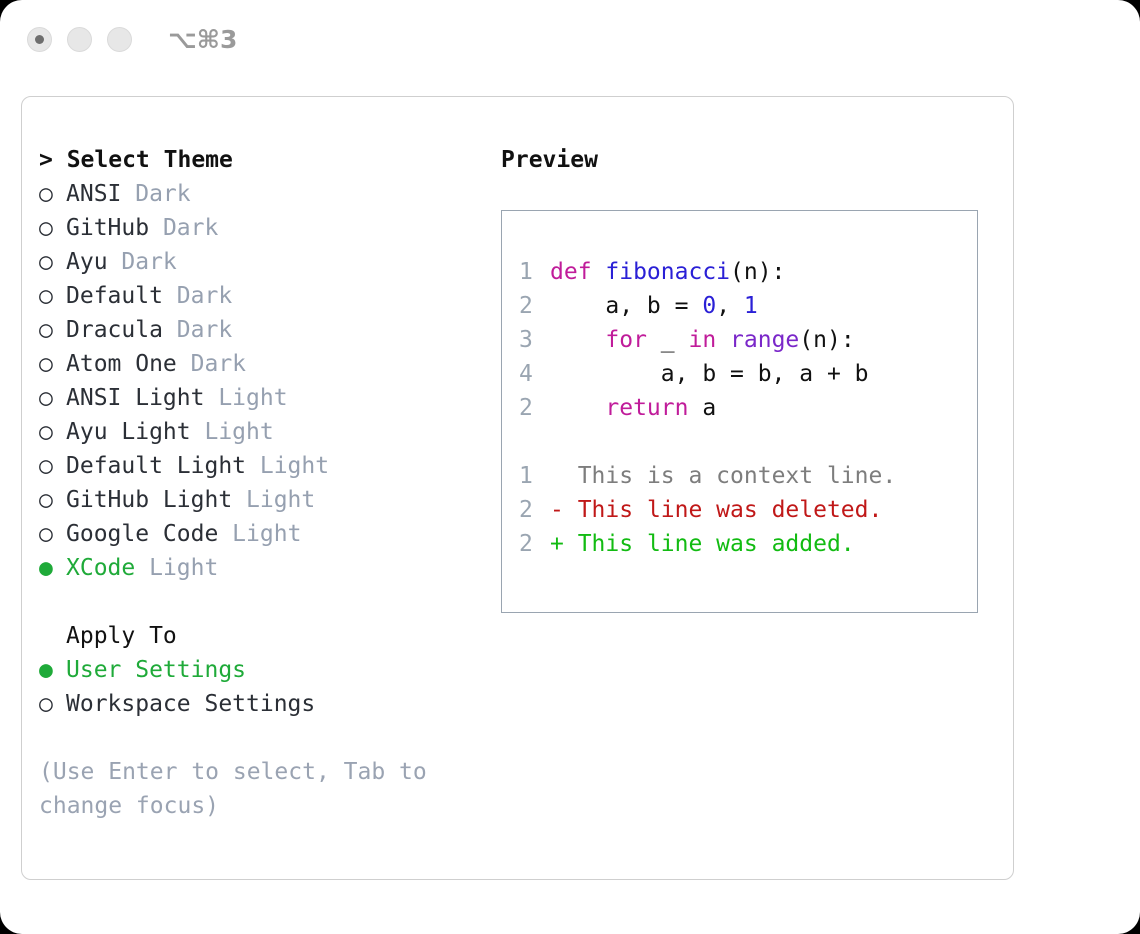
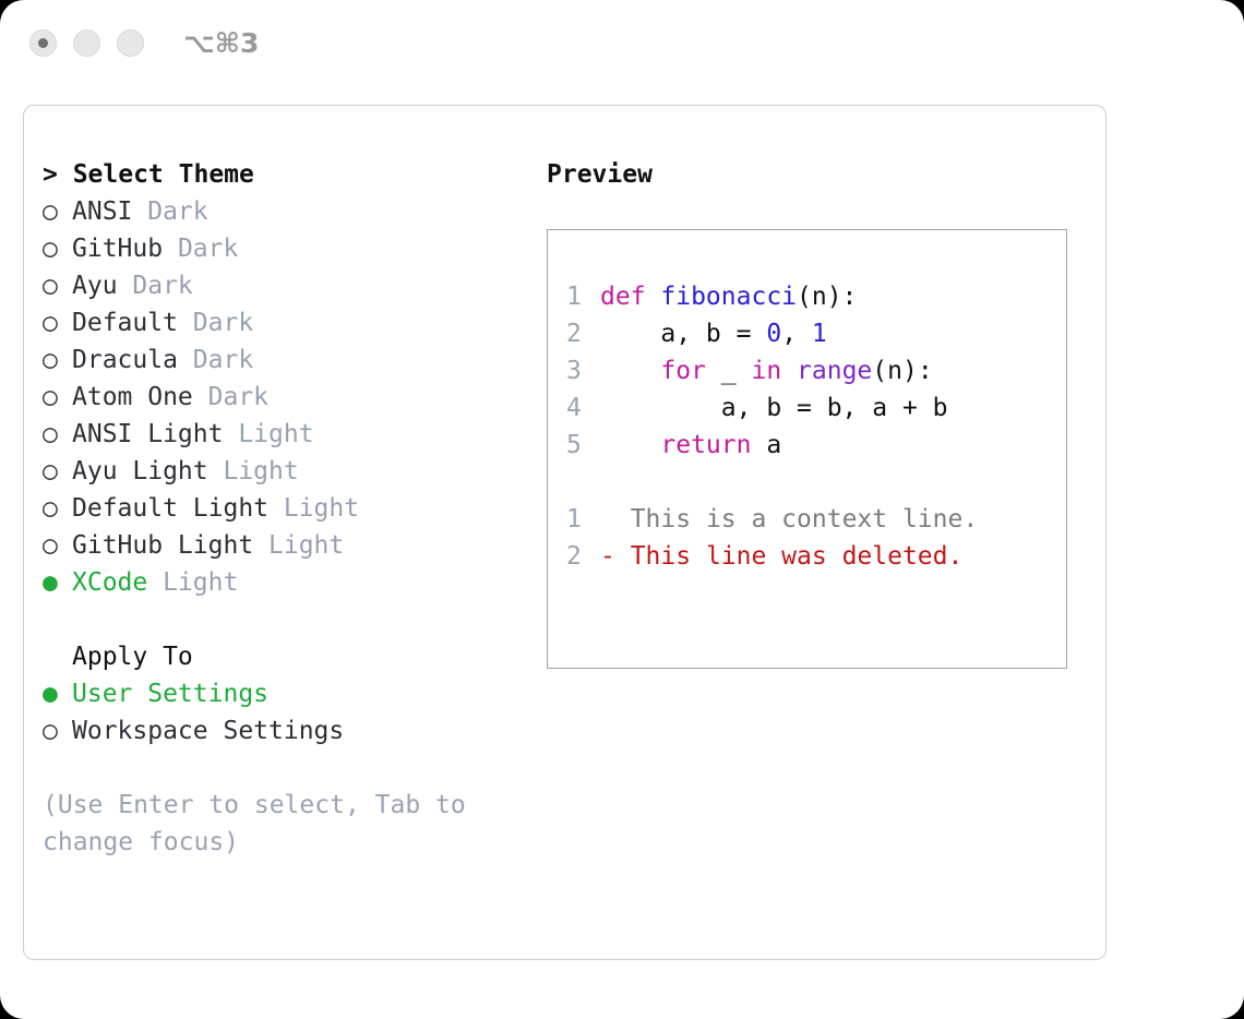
  ⌥⌘3
  > Select Theme
  ○ ANSI Dark
  ○ GitHub Dark
  ○ Ayu Dark
  ○ Default Dark
  ○ Dracula Dark
  ○ Atom One Dark
  ○ ANSI Light Light
  ○ Ayu Light Light
  ○ Default Light Light
  ○ GitHub Light Light
- ○ Google Code Light
  ● XCode Light
  Apply To
  ● User Settings
  ○ Workspace Settings
  (Use Enter to select, Tab to change focus)
  Preview
  1 def fibonacci(n):
  2 a, b = 0, 1
  3 for _ in range(n):
  4 a, b = b, a + b
- 2 return a
+ 5 return a
  1 This is a context line.
  2 - This line was deleted.
- 2 + This line was added.
